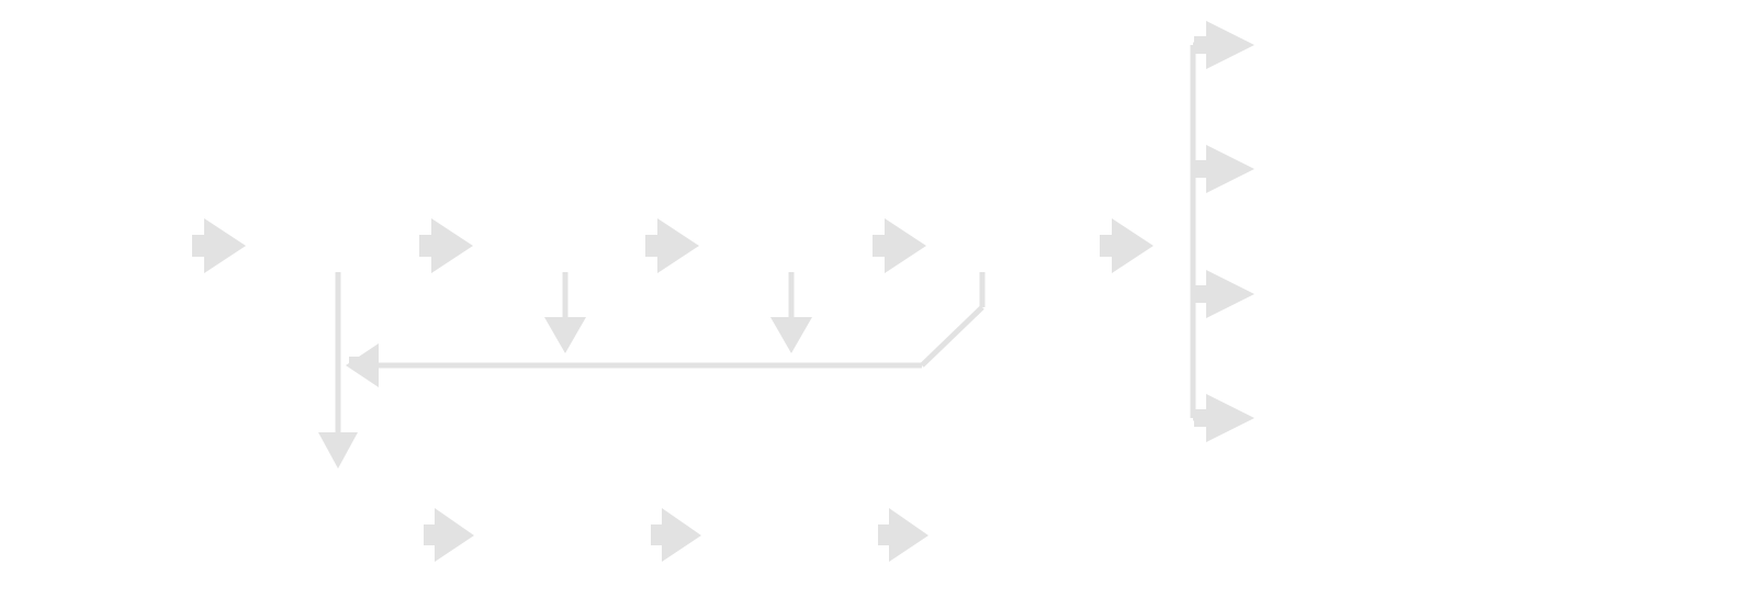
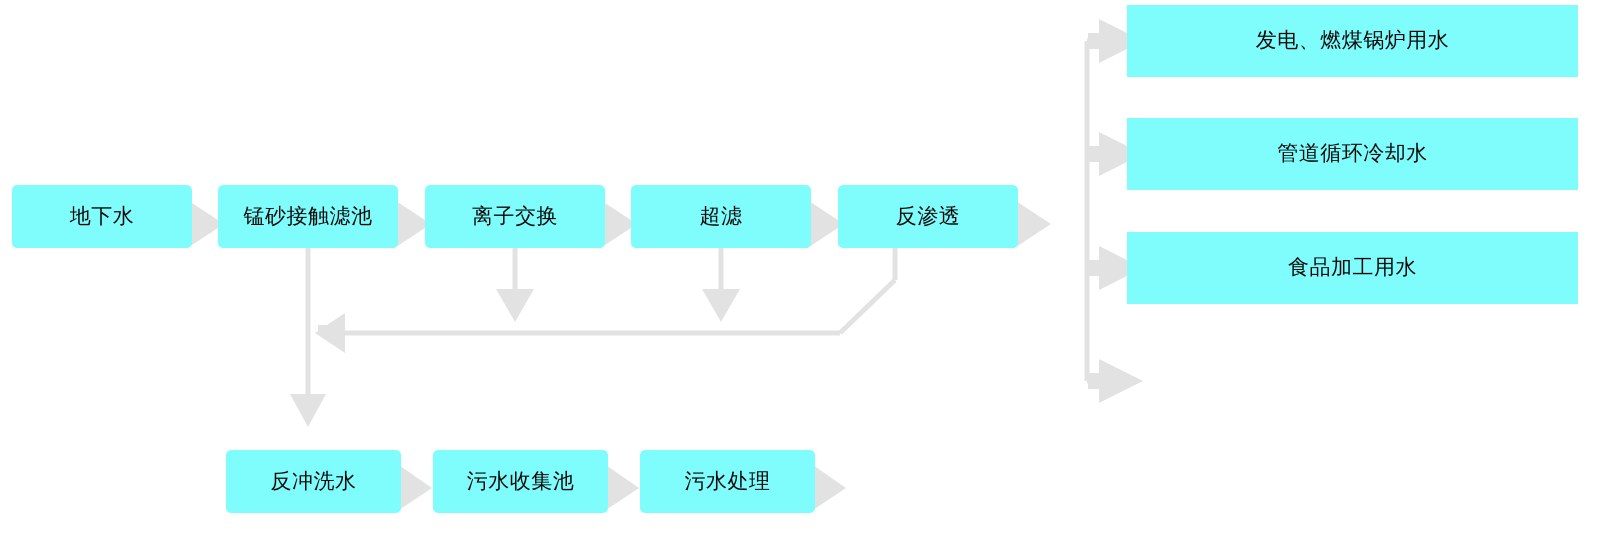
+ 地下水
+ 锰砂接触滤池
+ 离子交换
+ 超滤
+ 反渗透
+ 发电、燃煤锅炉用水
+ 管道循环冷却水
+ 食品加工用水
+ 反冲洗水
+ 污水收集池
+ 污水处理
